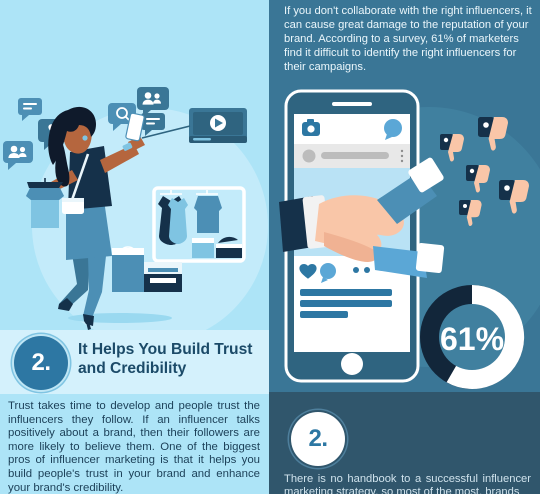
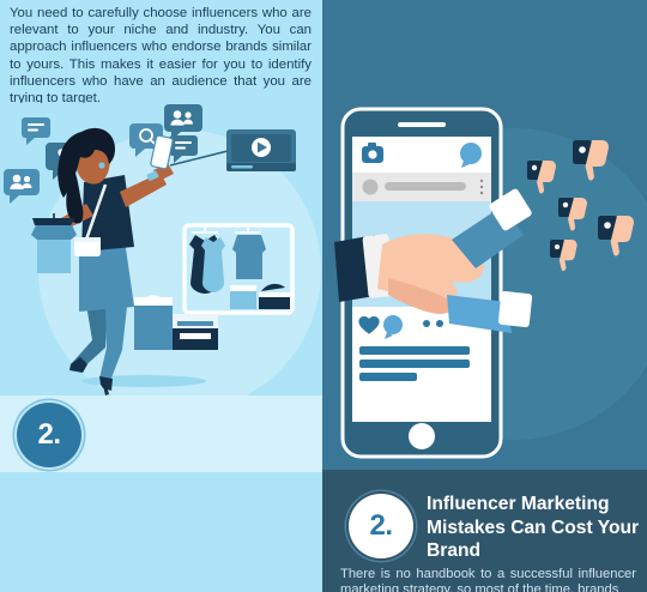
+ You need to carefully choose influencers who are relevant to your niche and industry. You can approach influencers who endorse brands similar to yours. This makes it easier for you to identify influencers who have an audience that you are trying to target.
  2.
- It Helps You Build Trust and Credibility
- Trust takes time to develop and people trust the influencers they follow. If an influencer talks positively about a brand, then their followers are more likely to believe them. One of the biggest pros of influencer marketing is that it helps you build people's trust in your brand and enhance your brand's credibility.
- If you don't collaborate with the right influencers, it can cause great damage to the reputation of your brand. According to a survey, 61% of marketers find it difficult to identify the right influencers for their campaigns.
- 61%
  2.
+ Influencer Marketing Mistakes Can Cost Your Brand
- There is no handbook to a successful influencer marketing strategy, so most of the most, brands
+ There is no handbook to a successful influencer marketing strategy, so most of the time, brands
